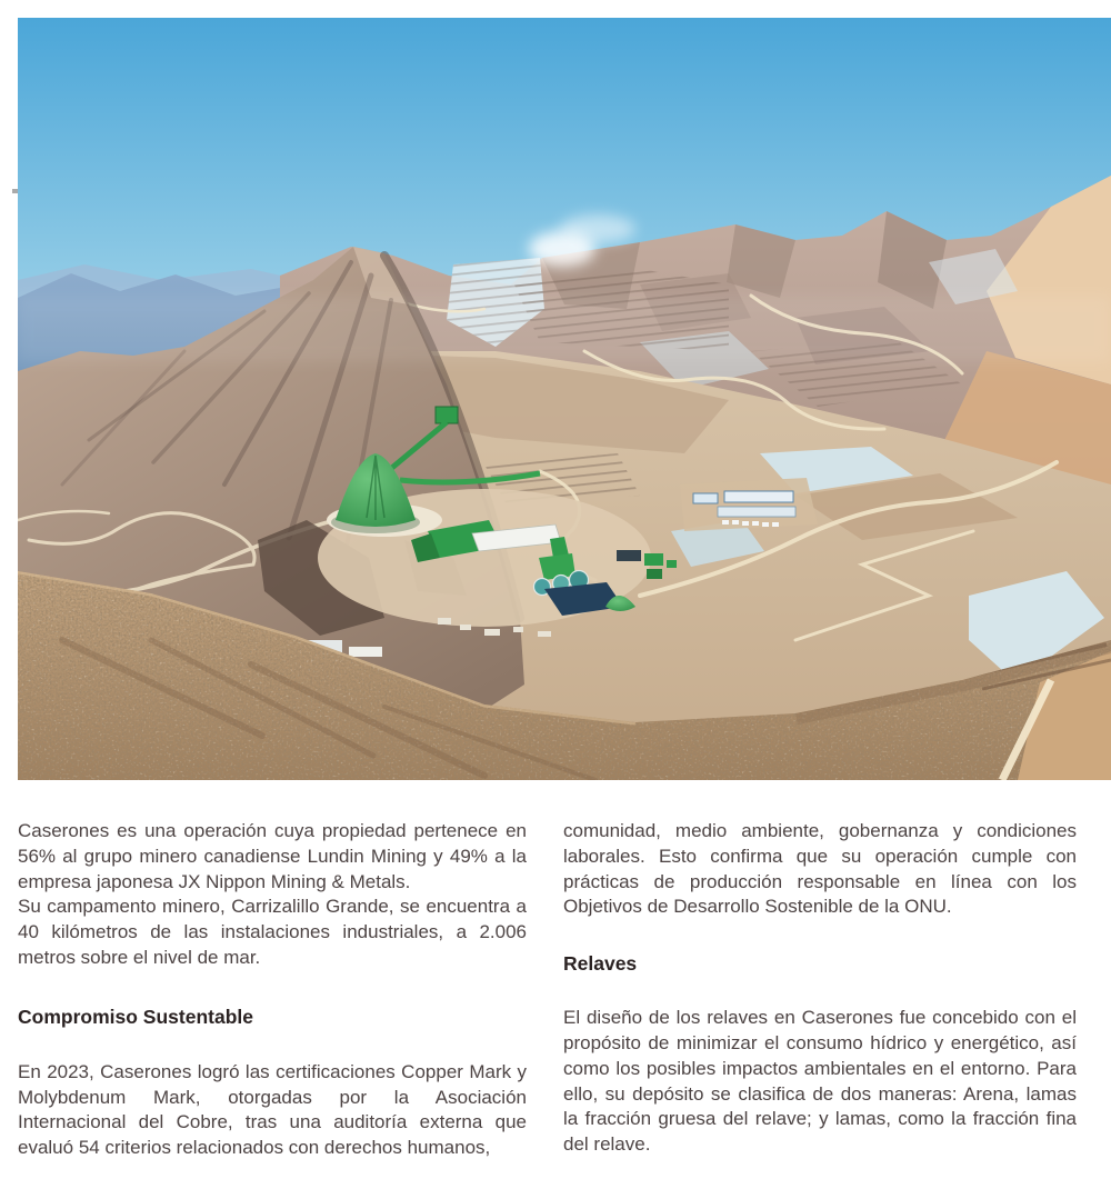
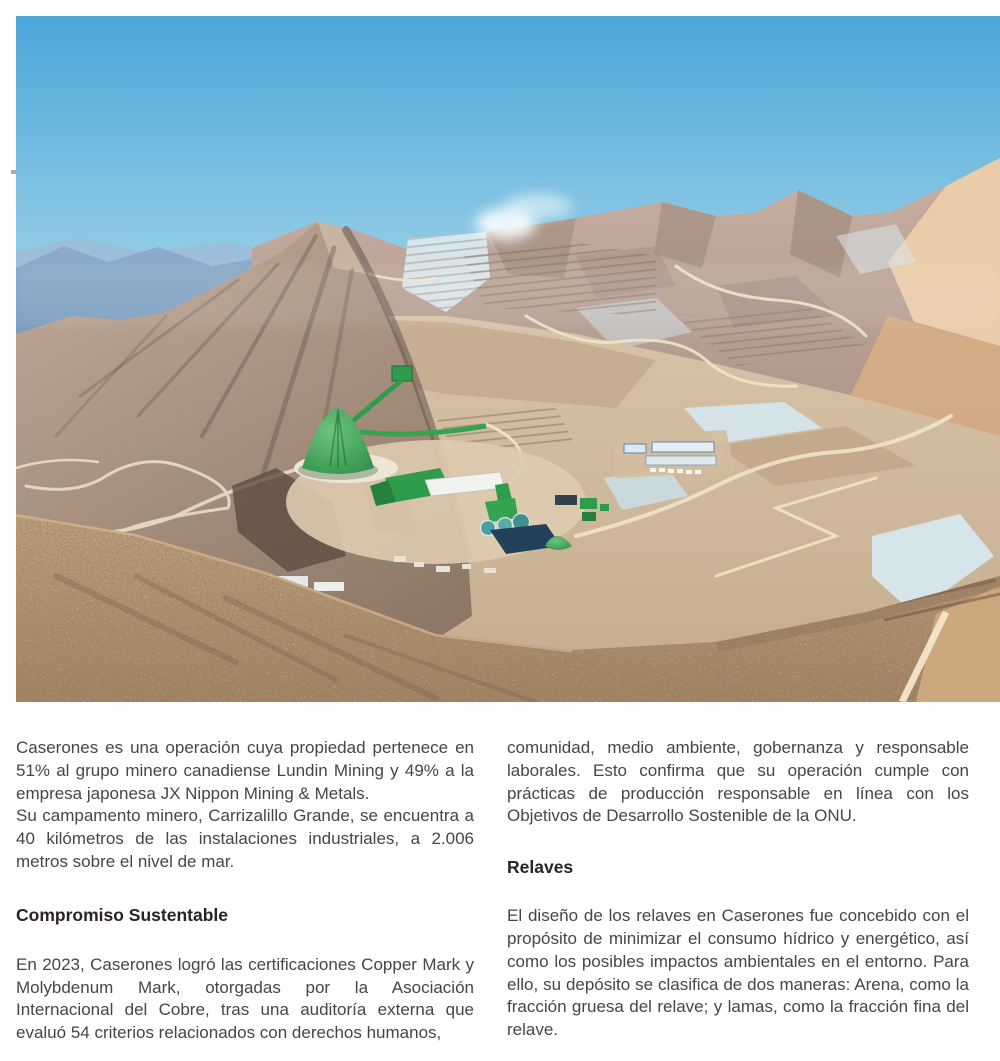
- Caserones es una operación cuya propiedad pertenece en 56% al grupo minero canadiense Lundin Mining y 49% a la empresa japonesa JX Nippon Mining & Metals.
+ Caserones es una operación cuya propiedad pertenece en 51% al grupo minero canadiense Lundin Mining y 49% a la empresa japonesa JX Nippon Mining & Metals.
  Su campamento minero, Carrizalillo Grande, se encuentra a 40 kilómetros de las instalaciones industriales, a 2.006 metros sobre el nivel de mar.
  Compromiso Sustentable
  En 2023, Caserones logró las certificaciones Copper Mark y Molybdenum Mark, otorgadas por la Asociación Internacional del Cobre, tras una auditoría externa que evaluó 54 criterios relacionados con derechos humanos,
- comunidad, medio ambiente, gobernanza y condiciones laborales. Esto confirma que su operación cumple con prácticas de producción responsable en línea con los Objetivos de Desarrollo Sostenible de la ONU.
+ comunidad, medio ambiente, gobernanza y responsable laborales. Esto confirma que su operación cumple con prácticas de producción responsable en línea con los Objetivos de Desarrollo Sostenible de la ONU.
  Relaves
- El diseño de los relaves en Caserones fue concebido con el propósito de minimizar el consumo hídrico y energético, así como los posibles impactos ambientales en el entorno. Para ello, su depósito se clasifica de dos maneras: Arena, lamas la fracción gruesa del relave; y lamas, como la fracción fina del relave.
+ El diseño de los relaves en Caserones fue concebido con el propósito de minimizar el consumo hídrico y energético, así como los posibles impactos ambientales en el entorno. Para ello, su depósito se clasifica de dos maneras: Arena, como la fracción gruesa del relave; y lamas, como la fracción fina del relave.
